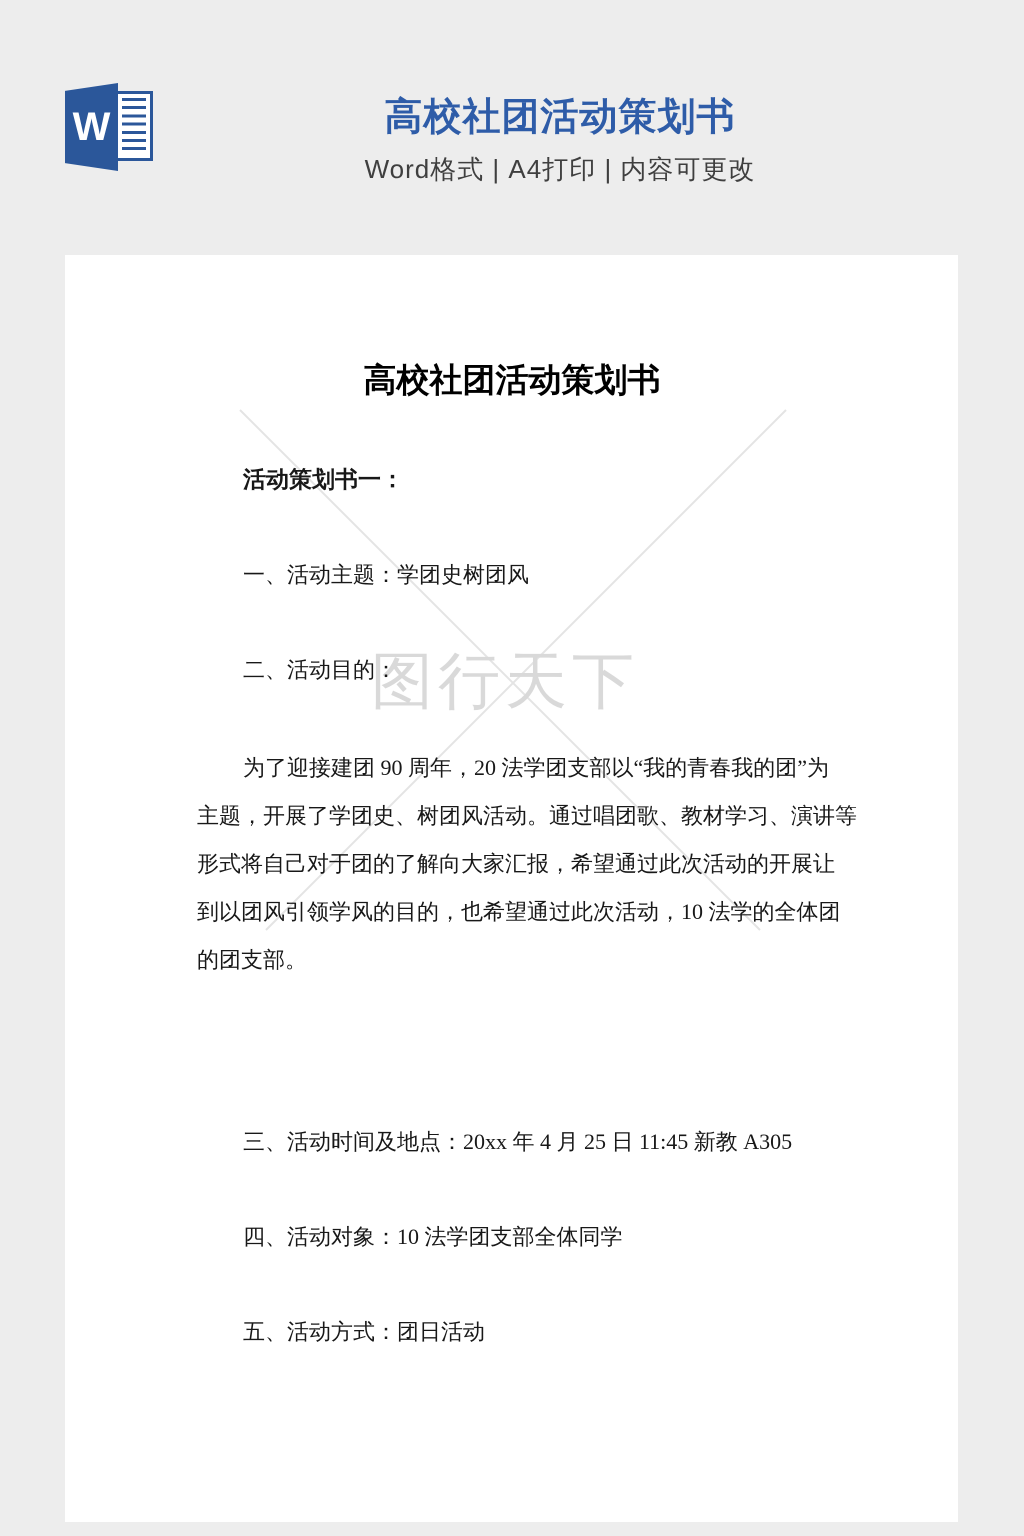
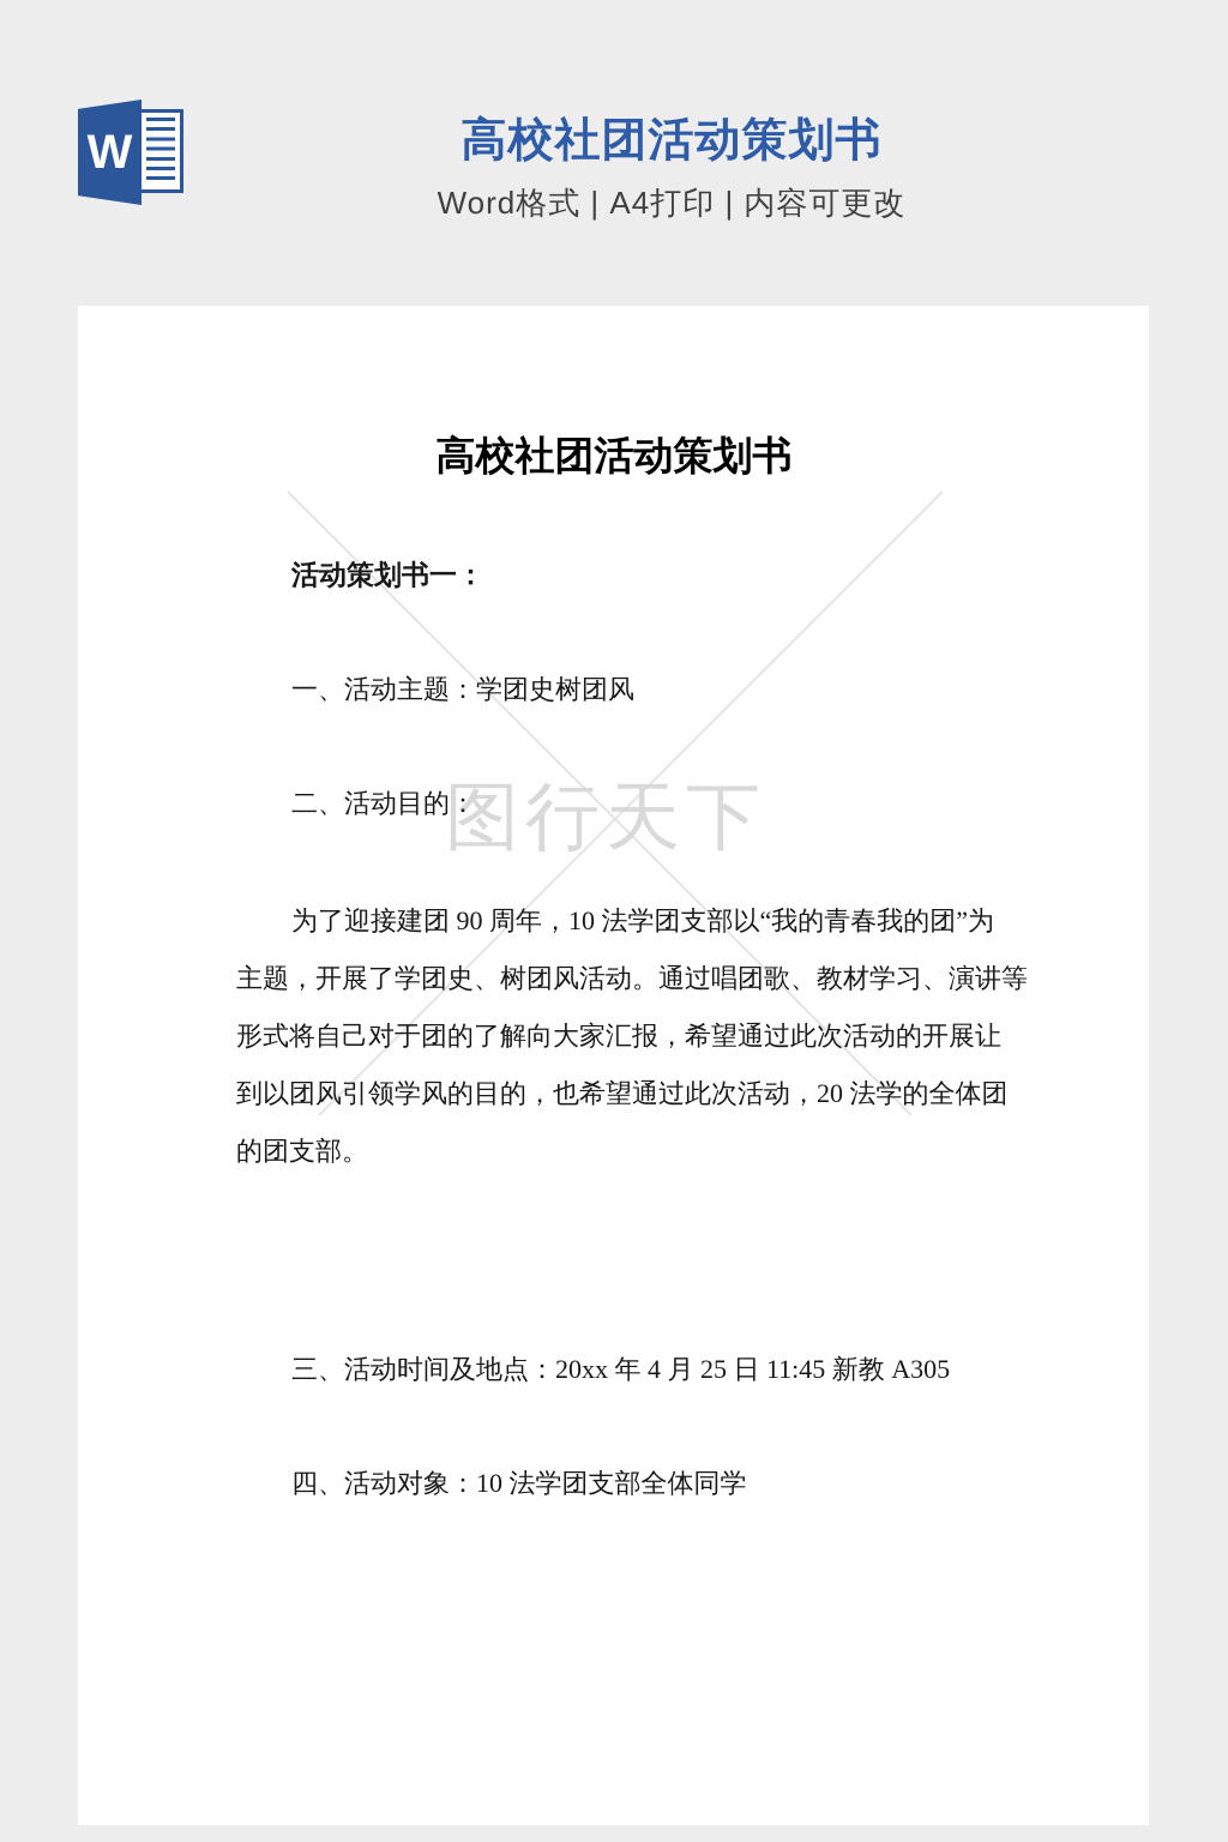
  W
  高校社团活动策划书
  Word格式 | A4打印 | 内容可更改
  图行天下
  高校社团活动策划书
  活动策划书一：
  一、活动主题：学团史树团风
  二、活动目的：
- 为了迎接建团 90 周年，20 法学团支部以“我的青春我的团”为
+ 为了迎接建团 90 周年，10 法学团支部以“我的青春我的团”为
  主题，开展了学团史、树团风活动。通过唱团歌、教材学习、演讲等
  形式将自己对于团的了解向大家汇报，希望通过此次活动的开展让
- 到以团风引领学风的目的，也希望通过此次活动，10 法学的全体团
+ 到以团风引领学风的目的，也希望通过此次活动，20 法学的全体团
  的团支部。
  三、活动时间及地点：20xx 年 4 月 25 日 11:45 新教 A305
  四、活动对象：10 法学团支部全体同学
- 五、活动方式：团日活动
